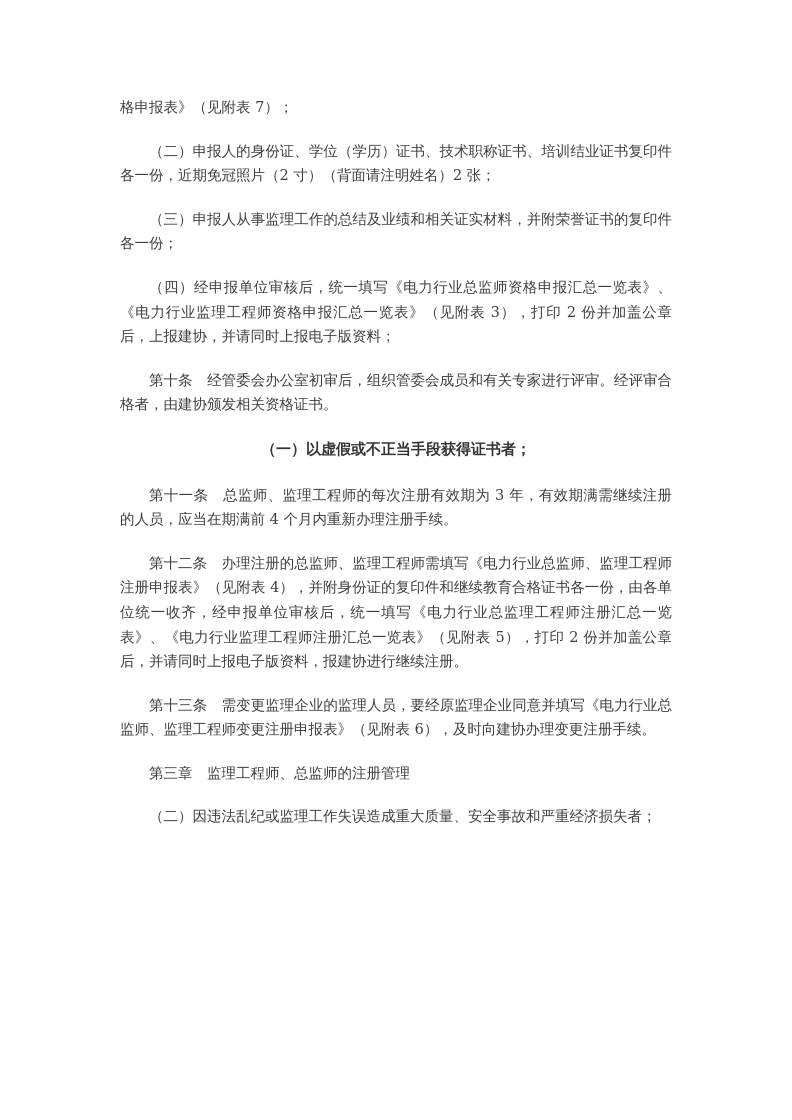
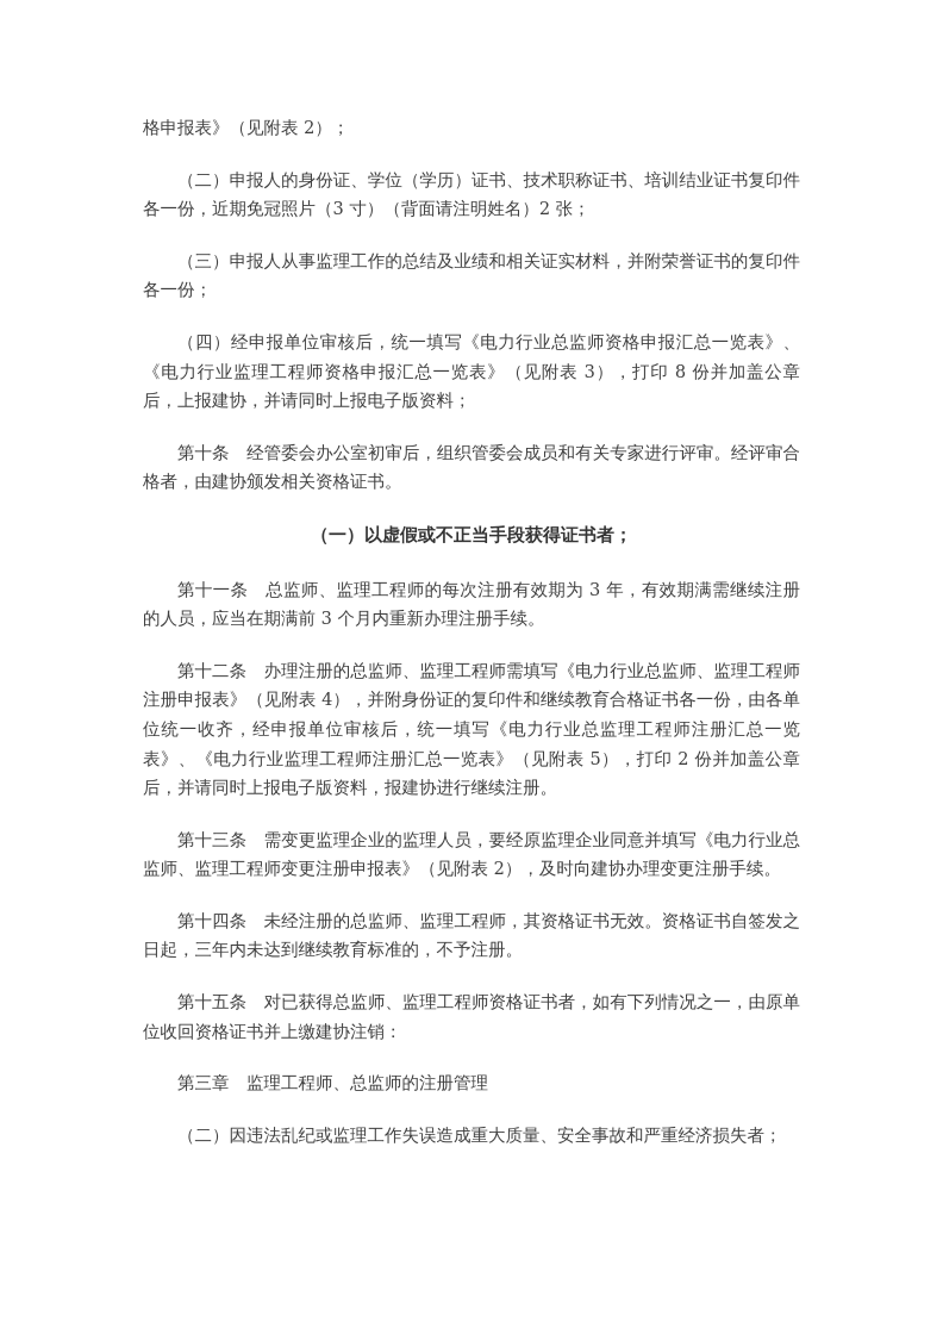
- 格申报表》（见附表 7）；
+ 格申报表》（见附表 2）；
- （二）申报人的身份证、学位（学历）证书、技术职称证书、培训结业证书复印件各一份，近期免冠照片（2 寸）（背面请注明姓名）2 张；
+ （二）申报人的身份证、学位（学历）证书、技术职称证书、培训结业证书复印件各一份，近期免冠照片（3 寸）（背面请注明姓名）2 张；
  （三）申报人从事监理工作的总结及业绩和相关证实材料，并附荣誉证书的复印件各一份；
- （四）经申报单位审核后，统一填写《电力行业总监师资格申报汇总一览表》、《电力行业监理工程师资格申报汇总一览表》（见附表 3），打印 2 份并加盖公章后，上报建协，并请同时上报电子版资料；
+ （四）经申报单位审核后，统一填写《电力行业总监师资格申报汇总一览表》、《电力行业监理工程师资格申报汇总一览表》（见附表 3），打印 8 份并加盖公章后，上报建协，并请同时上报电子版资料；
  第十条 经管委会办公室初审后，组织管委会成员和有关专家进行评审。经评审合格者，由建协颁发相关资格证书。
  （一）以虚假或不正当手段获得证书者；
- 第十一条 总监师、监理工程师的每次注册有效期为 3 年，有效期满需继续注册的人员，应当在期满前 4 个月内重新办理注册手续。
+ 第十一条 总监师、监理工程师的每次注册有效期为 3 年，有效期满需继续注册的人员，应当在期满前 3 个月内重新办理注册手续。
  第十二条 办理注册的总监师、监理工程师需填写《电力行业总监师、监理工程师注册申报表》（见附表 4），并附身份证的复印件和继续教育合格证书各一份，由各单位统一收齐，经申报单位审核后，统一填写《电力行业总监理工程师注册汇总一览表》、《电力行业监理工程师注册汇总一览表》（见附表 5），打印 2 份并加盖公章后，并请同时上报电子版资料，报建协进行继续注册。
- 第十三条 需变更监理企业的监理人员，要经原监理企业同意并填写《电力行业总监师、监理工程师变更注册申报表》（见附表 6），及时向建协办理变更注册手续。
+ 第十三条 需变更监理企业的监理人员，要经原监理企业同意并填写《电力行业总监师、监理工程师变更注册申报表》（见附表 2），及时向建协办理变更注册手续。
+ 第十四条 未经注册的总监师、监理工程师，其资格证书无效。资格证书自签发之日起，三年内未达到继续教育标准的，不予注册。
+ 第十五条 对已获得总监师、监理工程师资格证书者，如有下列情况之一，由原单位收回资格证书并上缴建协注销：
  第三章 监理工程师、总监师的注册管理
  （二）因违法乱纪或监理工作失误造成重大质量、安全事故和严重经济损失者；
